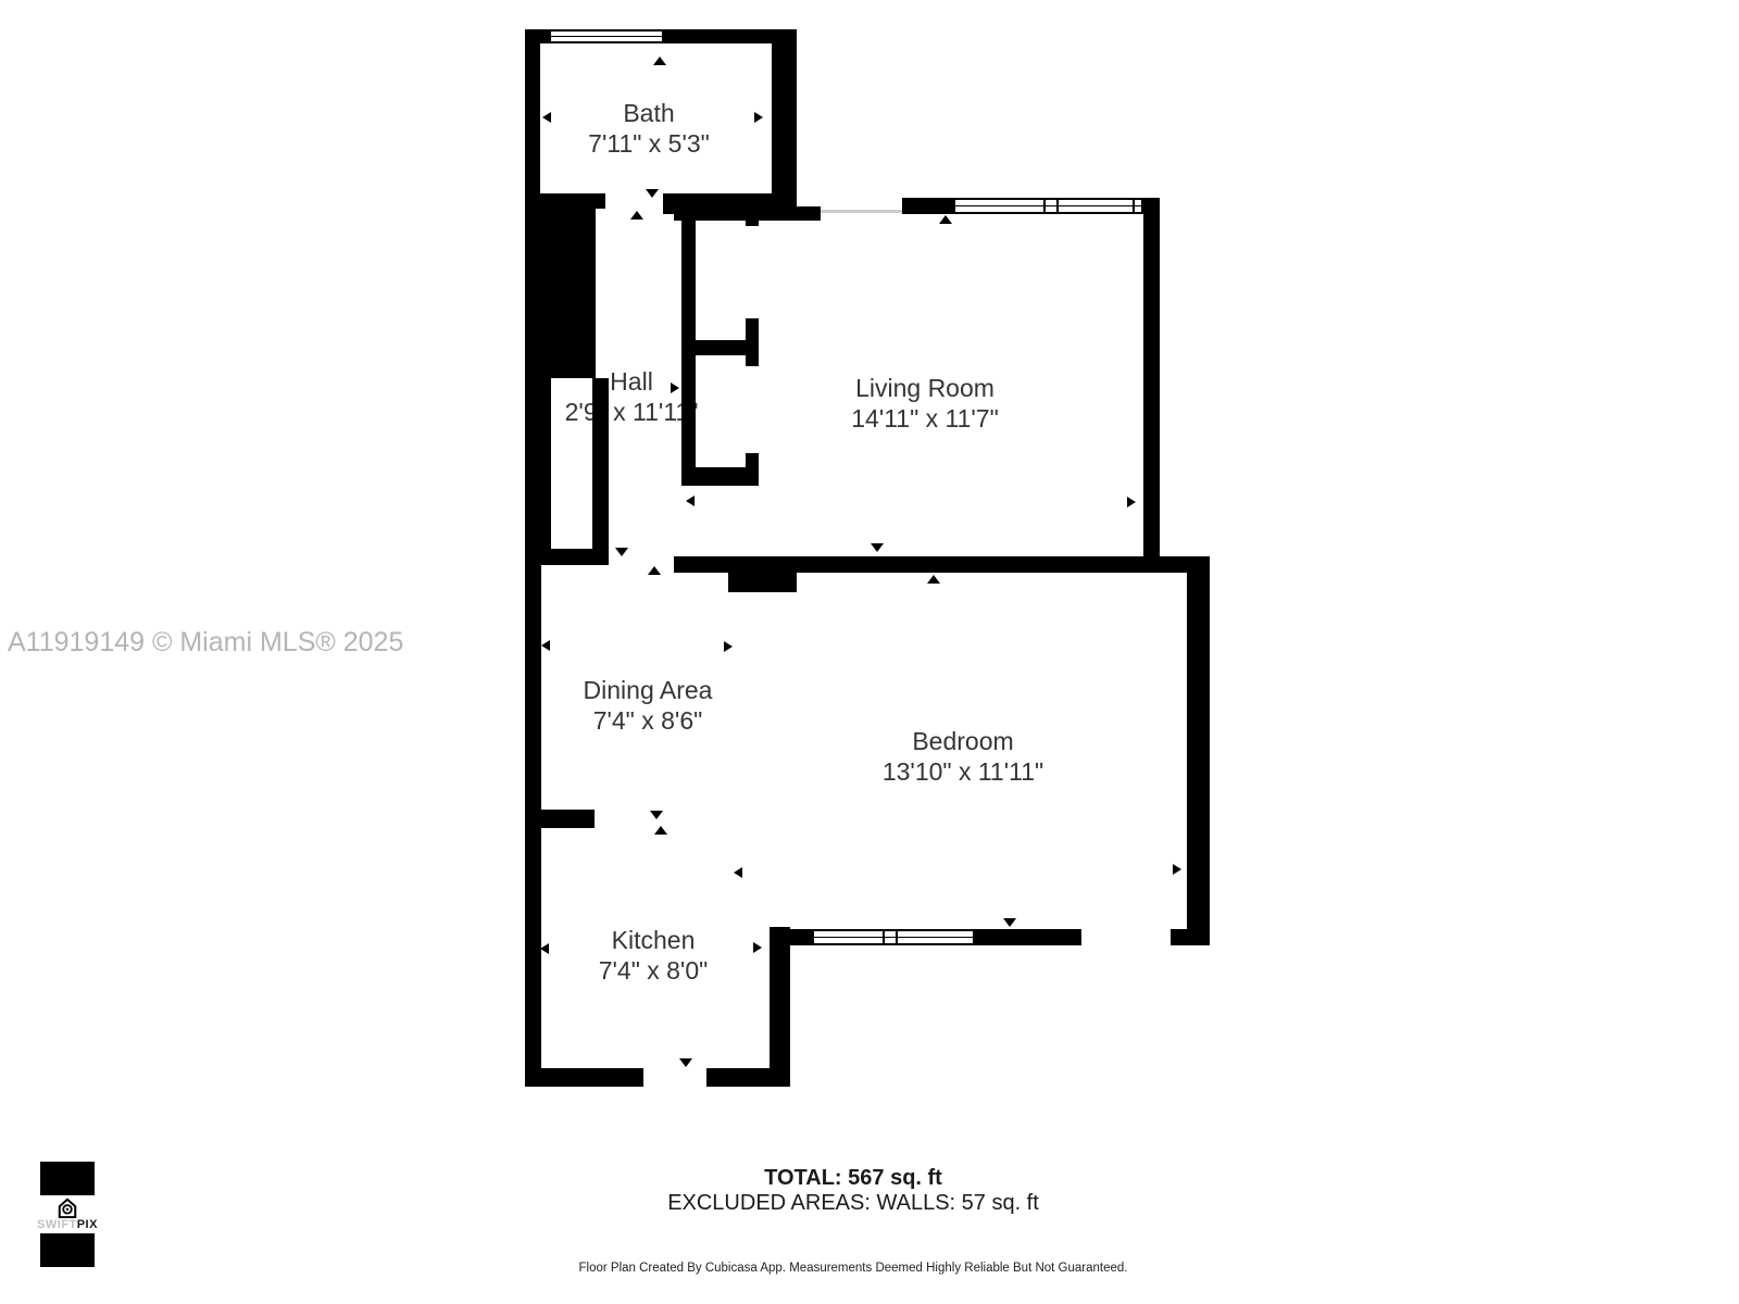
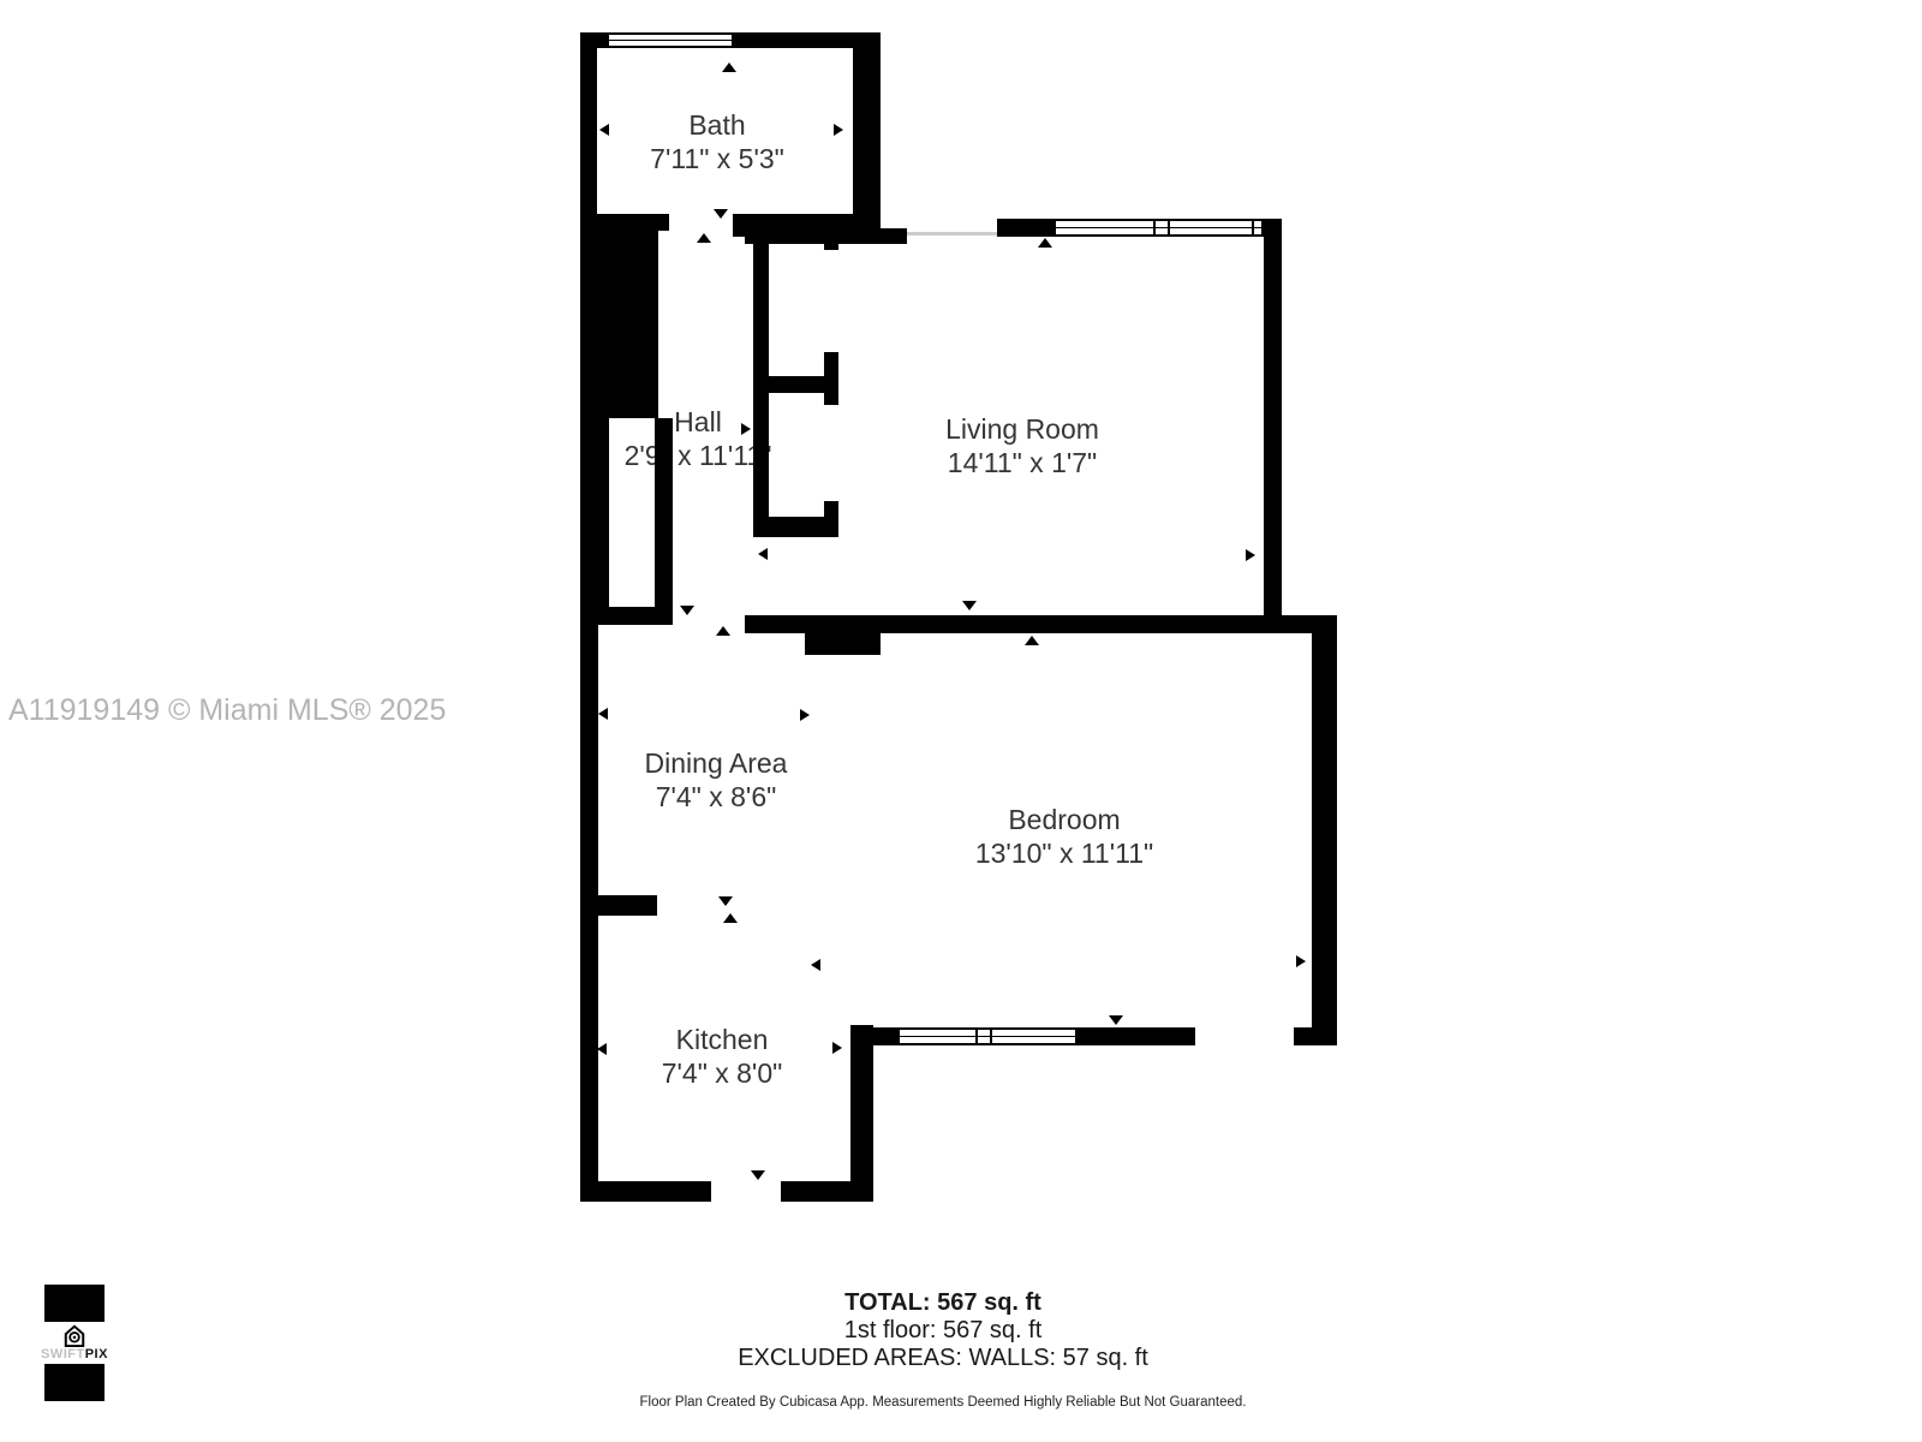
  A11919149 © Miami MLS® 2025
  Bath
  7'11" x 5'3"
  Hall
  2'9 x 11'1
  Living Room
- 14'11" x 11'7"
+ 14'11" x 1'7"
  Dining Area
  7'4" x 8'6"
  Bedroom
  13'10" x 11'11"
  Kitchen
  7'4" x 8'0"
  TOTAL: 567 sq. ft
+ 1st floor: 567 sq. ft
  EXCLUDED AREAS: WALLS: 57 sq. ft
  Floor Plan Created By Cubicasa App. Measurements Deemed Highly Reliable But Not Guaranteed.
  SWIFTPIX
